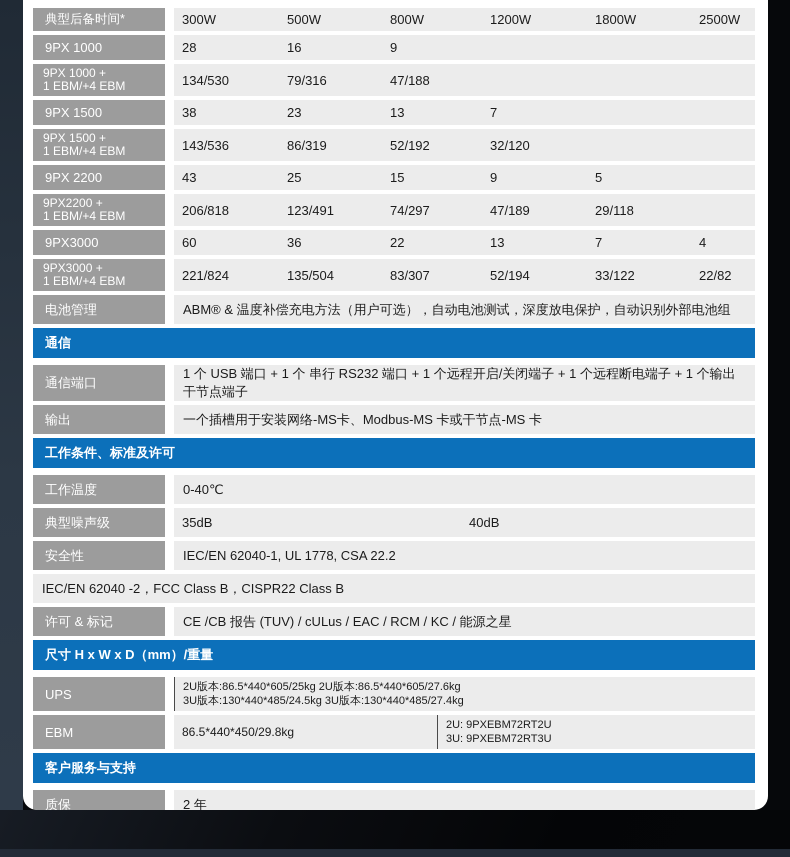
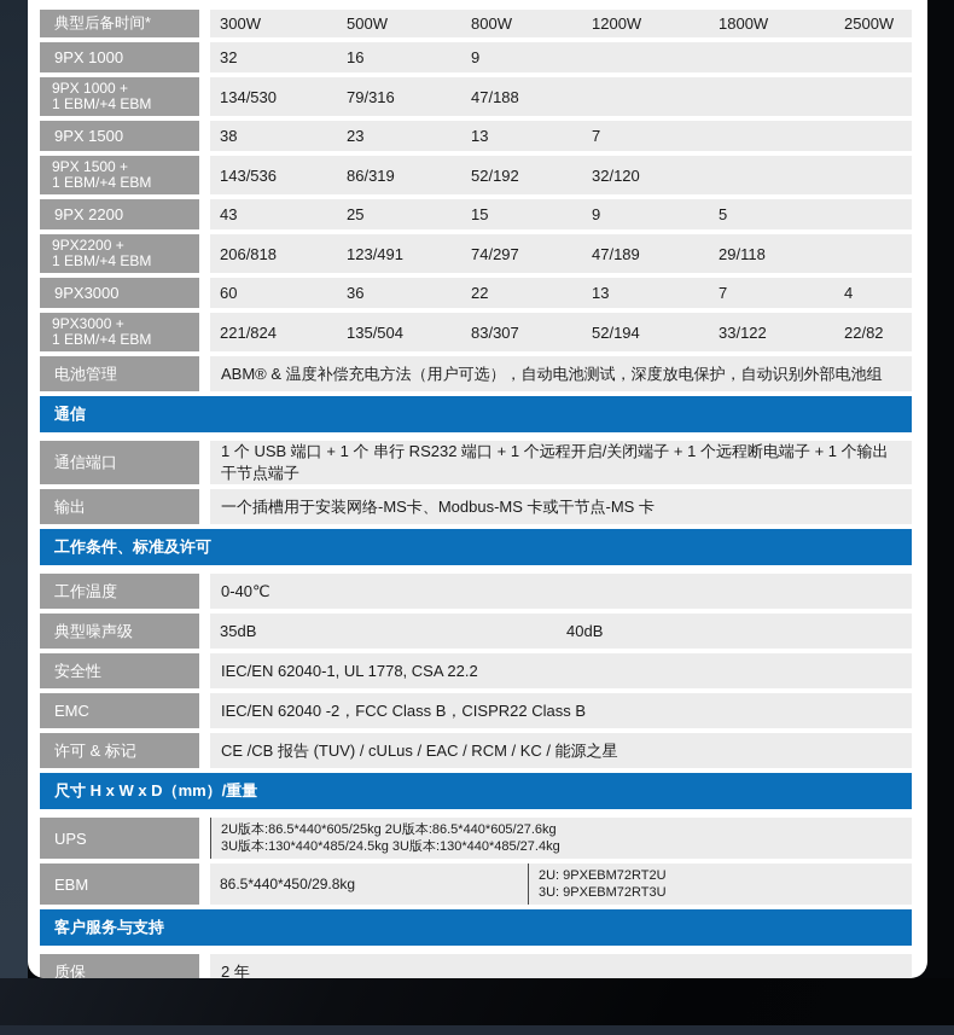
  典型后备时间*
  300W
  500W
  800W
  1200W
  1800W
  2500W
  9PX 1000
- 28
+ 32
  16
  9
  9PX 1000 +
  1 EBM/+4 EBM
  134/530
  79/316
  47/188
  9PX 1500
  38
  23
  13
  7
  9PX 1500 +
  1 EBM/+4 EBM
  143/536
  86/319
  52/192
  32/120
  9PX 2200
  43
  25
  15
  9
  5
  9PX2200 +
  1 EBM/+4 EBM
  206/818
  123/491
  74/297
  47/189
  29/118
  9PX3000
  60
  36
  22
  13
  7
  4
  9PX3000 +
  1 EBM/+4 EBM
  221/824
  135/504
  83/307
  52/194
  33/122
  22/82
  电池管理
  ABM® & 温度补偿充电方法（用户可选），自动电池测试，深度放电保护，自动识别外部电池组
  通信
  通信端口
  1 个 USB 端口 + 1 个 串行 RS232 端口 + 1 个远程开启/关闭端子 + 1 个远程断电端子 + 1 个输出干节点端子
  输出
  一个插槽用于安装网络-MS卡、Modbus-MS 卡或干节点-MS 卡
  工作条件、标准及许可
  工作温度
  0-40℃
  典型噪声级
  35dB
  40dB
  安全性
  IEC/EN 62040-1, UL 1778, CSA 22.2
+ EMC
  IEC/EN 62040 -2，FCC Class B，CISPR22 Class B
  许可 & 标记
  CE /CB 报告 (TUV) / cULus / EAC / RCM / KC / 能源之星
  尺寸 H x W x D（mm）/重量
  UPS
  2U版本:86.5*440*605/25kg 2U版本:86.5*440*605/27.6kg
  3U版本:130*440*485/24.5kg 3U版本:130*440*485/27.4kg
  EBM
  86.5*440*450/29.8kg
  2U: 9PXEBM72RT2U
  3U: 9PXEBM72RT3U
  客户服务与支持
  质保
  2 年
